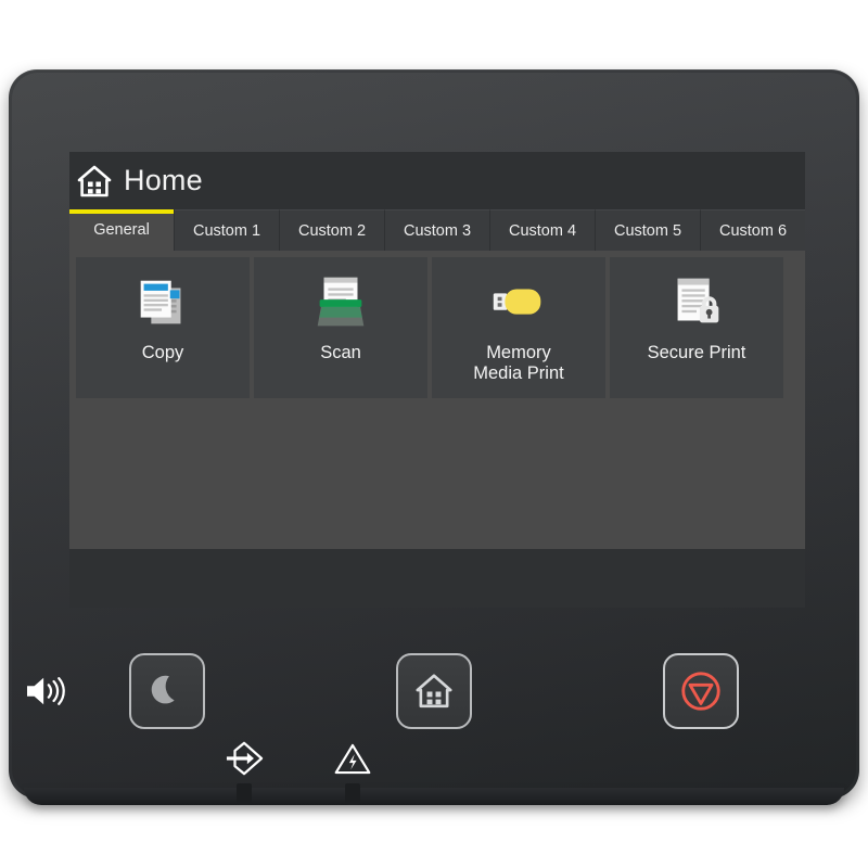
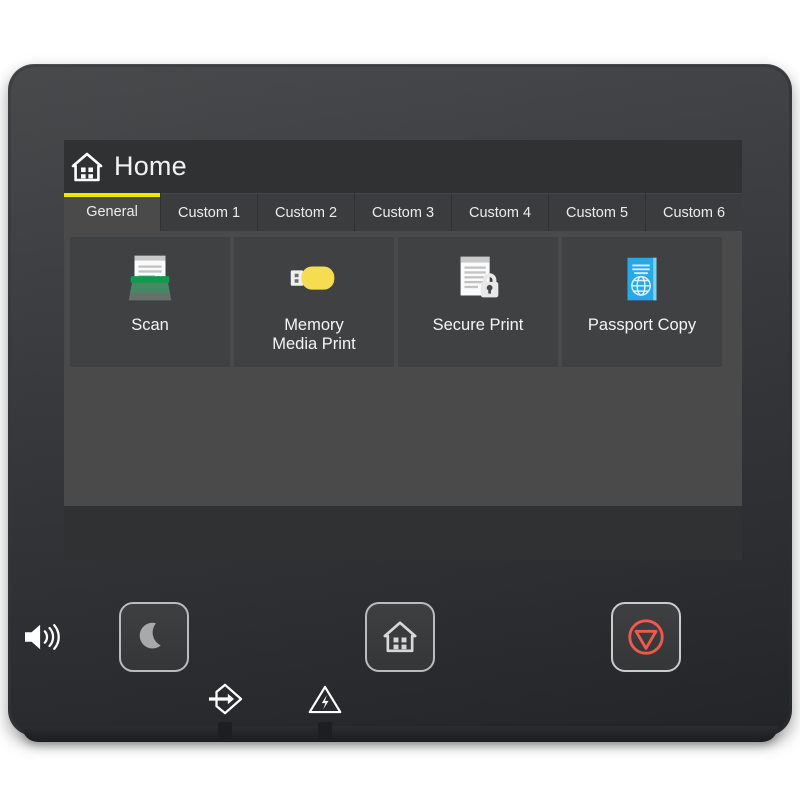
  Home
  General
  Custom 1
  Custom 2
  Custom 3
  Custom 4
  Custom 5
  Custom 6
- Copy
  Scan
  Memory
  Media Print
  Secure Print
+ Passport Copy
